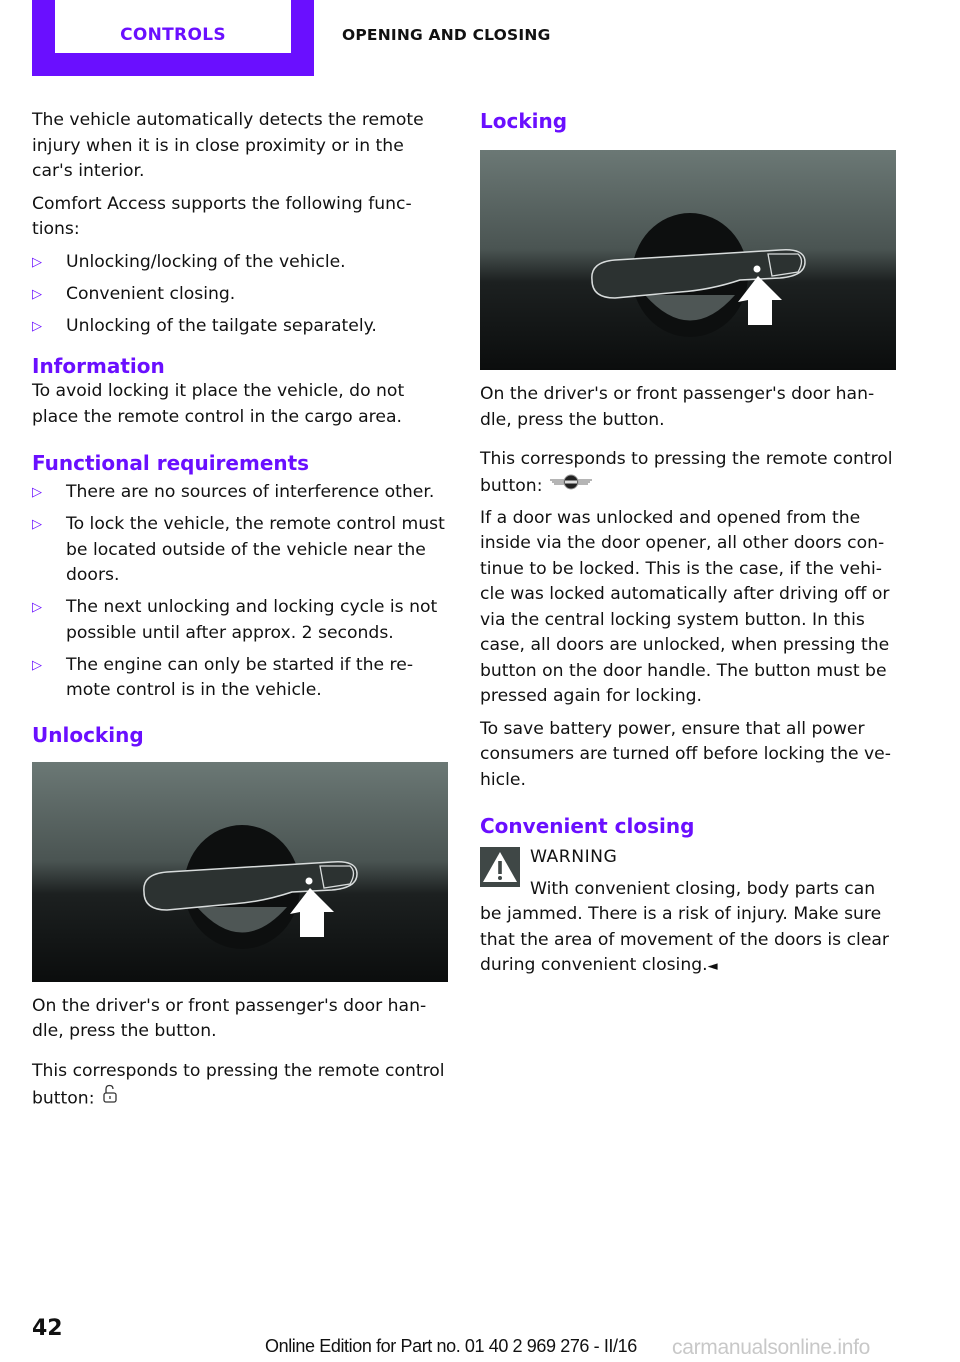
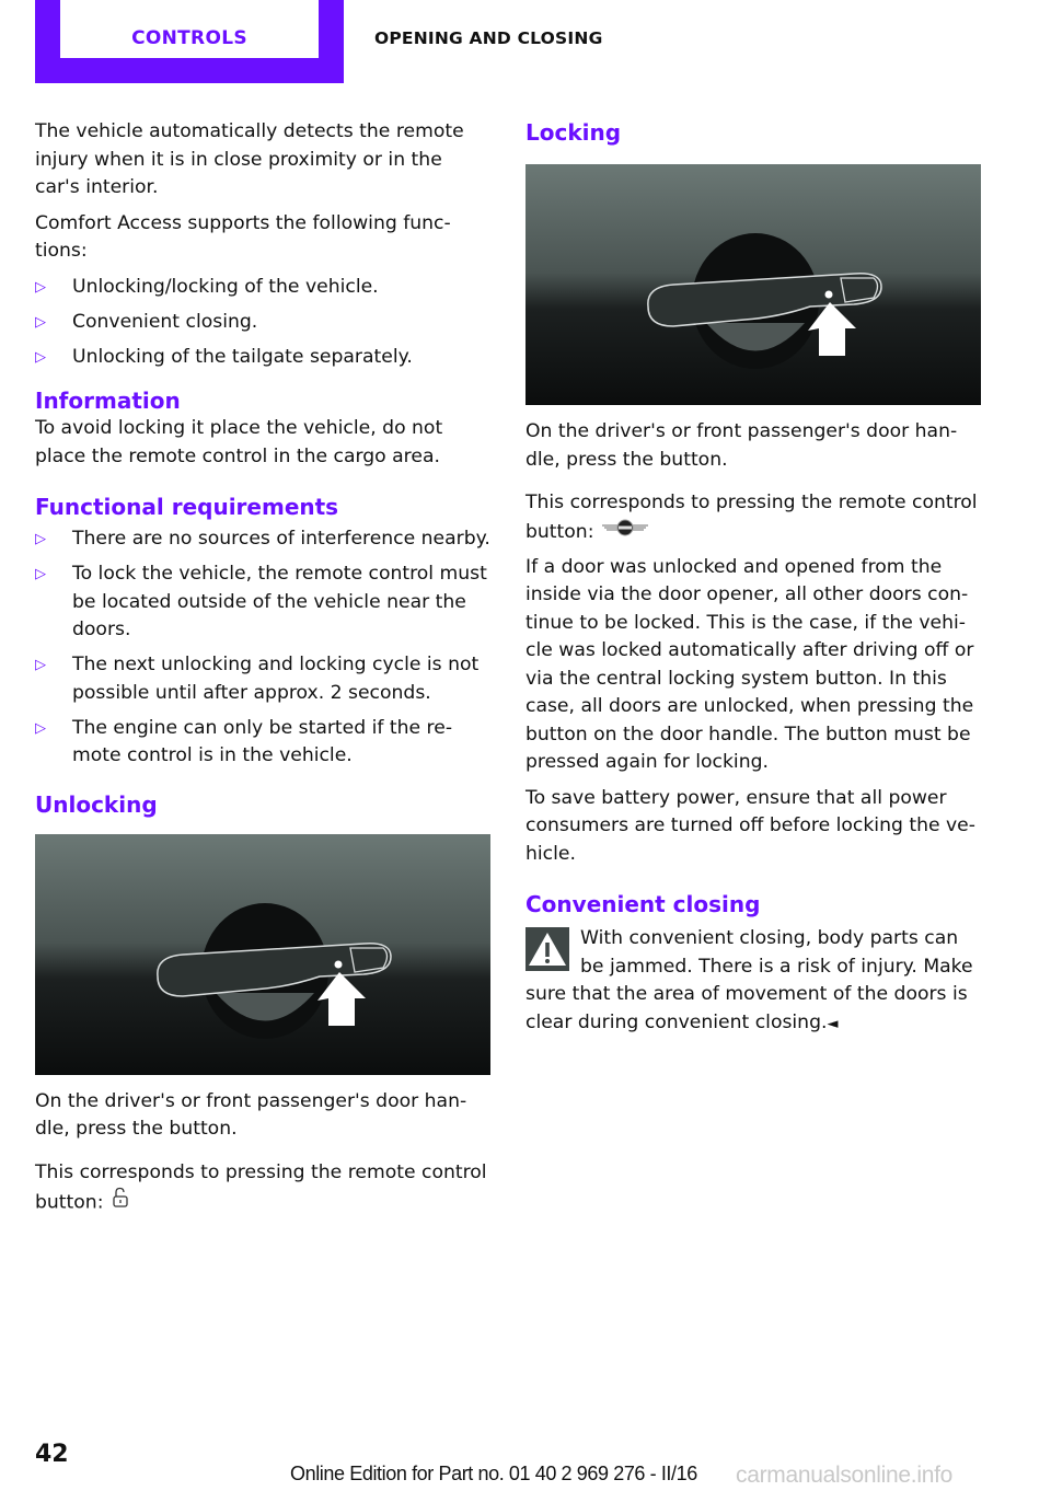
  CONTROLS
  OPENING AND CLOSING
  The vehicle automatically detects the remote injury when it is in close proximity or in the car's interior.
  Comfort Access supports the following func­tions:
  ▷
  Unlocking/locking of the vehicle.
  ▷
  Convenient closing.
  ▷
  Unlocking of the tailgate separately.
  Information
  To avoid locking it place the vehicle, do not place the remote control in the cargo area.
  Functional requirements
  ▷
- There are no sources of interference other.
+ There are no sources of interference nearby.
  ▷
  To lock the vehicle, the remote control must be located outside of the vehicle near the doors.
  ▷
  The next unlocking and locking cycle is not possible until after approx. 2 seconds.
  ▷
  The engine can only be started if the re­ote control is in the vehicle.
  Unlocking
  On the driver's or front passenger's door han­dle, press the button.
  This corresponds to pressing the remote control button:
  Locking
  On the driver's or front passenger's door han­dle, press the button.
  This corresponds to pressing the remote control button:
  If a door was unlocked and opened from the inside via the door opener, all other doors con­tinue to be locked. This is the case, if the vehi­cle was locked automatically after driving off or via the central locking system button. In this case, all doors are unlocked, when pressing the button on the door handle. The button must be pressed again for locking.
  To save battery power, ensure that all power consumers are turned off before locking the ve­hicle.
  Convenient closing
- WARNING
  With convenient closing, body parts can be jammed. There is a risk of injury. Make sure that the area of movement of the doors is clear during convenient closing.◄
  42
  Online Edition for Part no. 01 40 2 969 276 - II/16
  carmanualsonline.info
